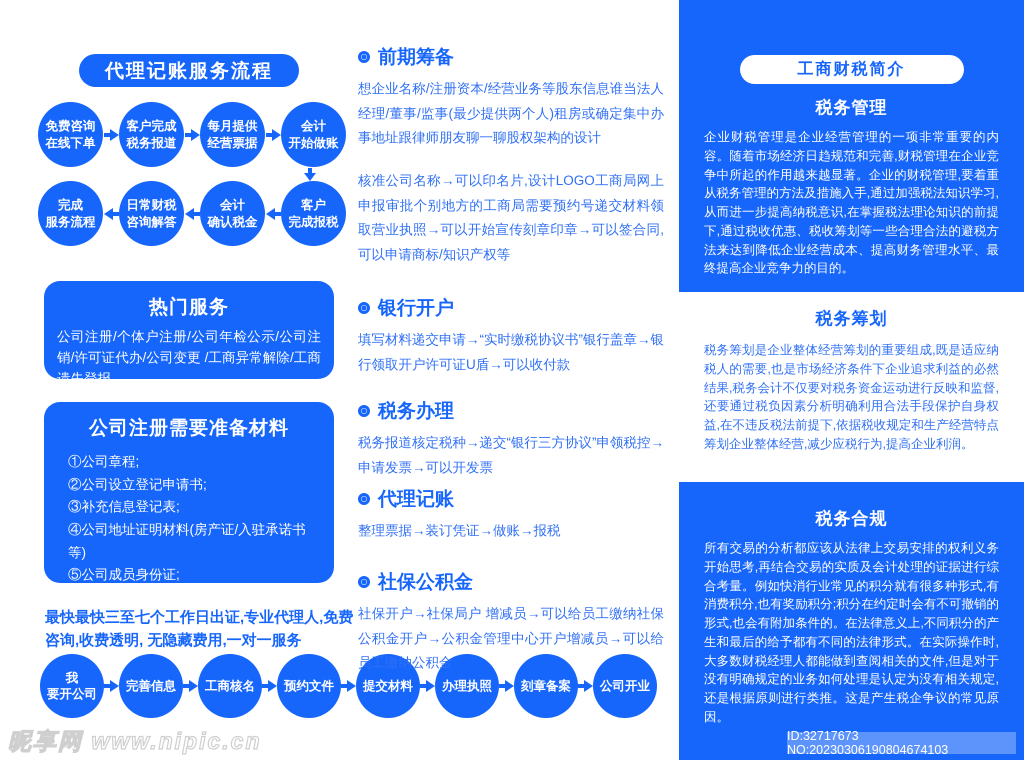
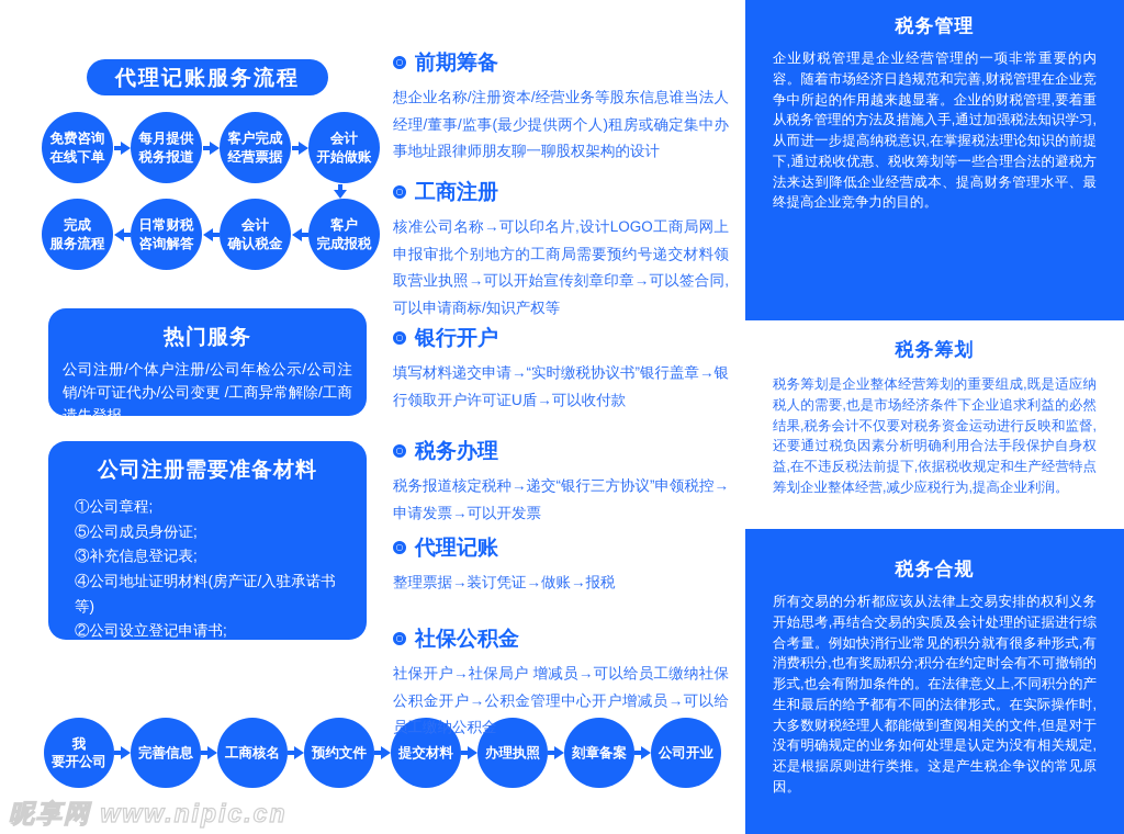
  代理记账服务流程
  免费咨询
  在线下单
- 客户完成
+ 每月提供
  税务报道
- 每月提供
+ 客户完成
  经营票据
  会计
  开始做账
  完成
  服务流程
  日常财税
  咨询解答
  会计
  确认税金
  客户
  完成报税
  热门服务
  公司注册/个体户注册/公司年检公示/公司注销/许可证代办/公司变更 /工商异常解除/工商遗失登报
  公司注册需要准备材料
  ①公司章程;
- ②公司设立登记申请书;
+ ⑤公司成员身份证;
  ③补充信息登记表;
  ④公司地址证明材料(房产证/入驻承诺书等)
- ⑤公司成员身份证;
+ ②公司设立登记申请书;
- 最快最快三至七个工作日出证,专业代理人,免费咨询,收费透明, 无隐藏费用,一对一服务
  我
  要开公司
  完善信息
  工商核名
  预约文件
  提交材料
  办理执照
  刻章备案
  公司开业
  前期筹备
  想企业名称/注册资本/经营业务等股东信息谁当法人经理/董事/监事(最少提供两个人)租房或确定集中办事地址跟律师朋友聊一聊股权架构的设计
+ 工商注册
  核准公司名称→可以印名片,设计LOGO工商局网上申报审批个别地方的工商局需要预约号递交材料领取营业执照→可以开始宣传刻章印章→可以签合同,可以申请商标/知识产权等
  银行开户
  填写材料递交申请→“实时缴税协议书”银行盖章→银行领取开户许可证U盾→可以收付款
  税务办理
  税务报道核定税种→递交“银行三方协议”申领税控→申请发票→可以开发票
  代理记账
  整理票据→装订凭证→做账→报税
  社保公积金
  社保开户→社保局户 增减员→可以给员工缴纳社保公积金开户→公积金管理中心开户增减员→可以给员工缴纳公积金
- 工商财税简介
  税务管理
  企业财税管理是企业经营管理的一项非常重要的内容。随着市场经济日趋规范和完善,财税管理在企业竞争中所起的作用越来越显著。企业的财税管理,要着重从税务管理的方法及措施入手,通过加强税法知识学习,从而进一步提高纳税意识,在掌握税法理论知识的前提下,通过税收优惠、税收筹划等一些合理合法的避税方法来达到降低企业经营成本、提高财务管理水平、最终提高企业竞争力的目的。
  税务筹划
  税务筹划是企业整体经营筹划的重要组成,既是适应纳税人的需要,也是市场经济条件下企业追求利益的必然结果,税务会计不仅要对税务资金运动进行反映和监督,还要通过税负因素分析明确利用合法手段保护自身权益,在不违反税法前提下,依据税收规定和生产经营特点筹划企业整体经营,减少应税行为,提高企业利润。
  税务合规
  所有交易的分析都应该从法律上交易安排的权利义务开始思考,再结合交易的实质及会计处理的证据进行综合考量。例如快消行业常见的积分就有很多种形式,有消费积分,也有奖励积分;积分在约定时会有不可撤销的形式,也会有附加条件的。在法律意义上,不同积分的产生和最后的给予都有不同的法律形式。在实际操作时,大多数财税经理人都能做到查阅相关的文件,但是对于没有明确规定的业务如何处理是认定为没有相关规定,还是根据原则进行类推。这是产生税企争议的常见原因。
- ID:32717673 NO:20230306190804674103
  昵享网 www.nipic.cn
